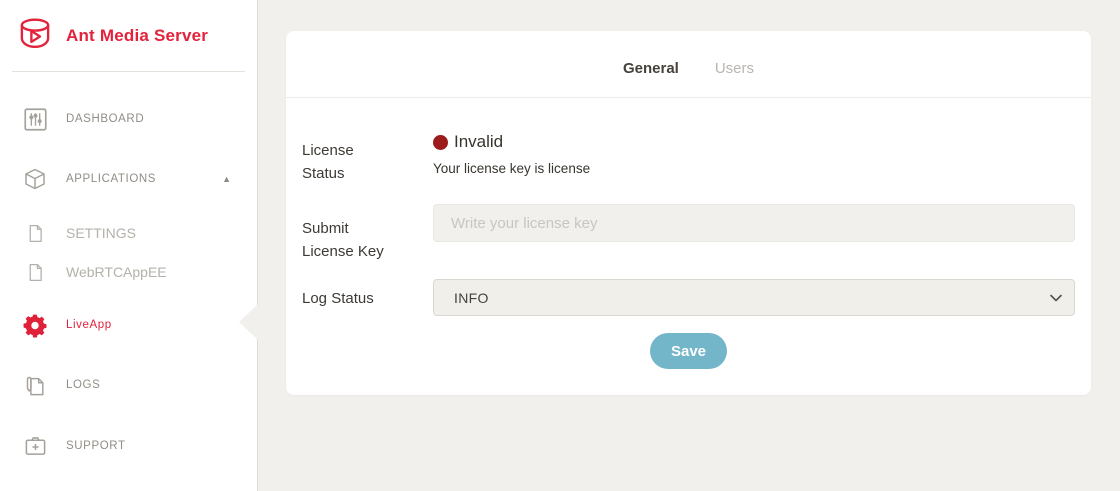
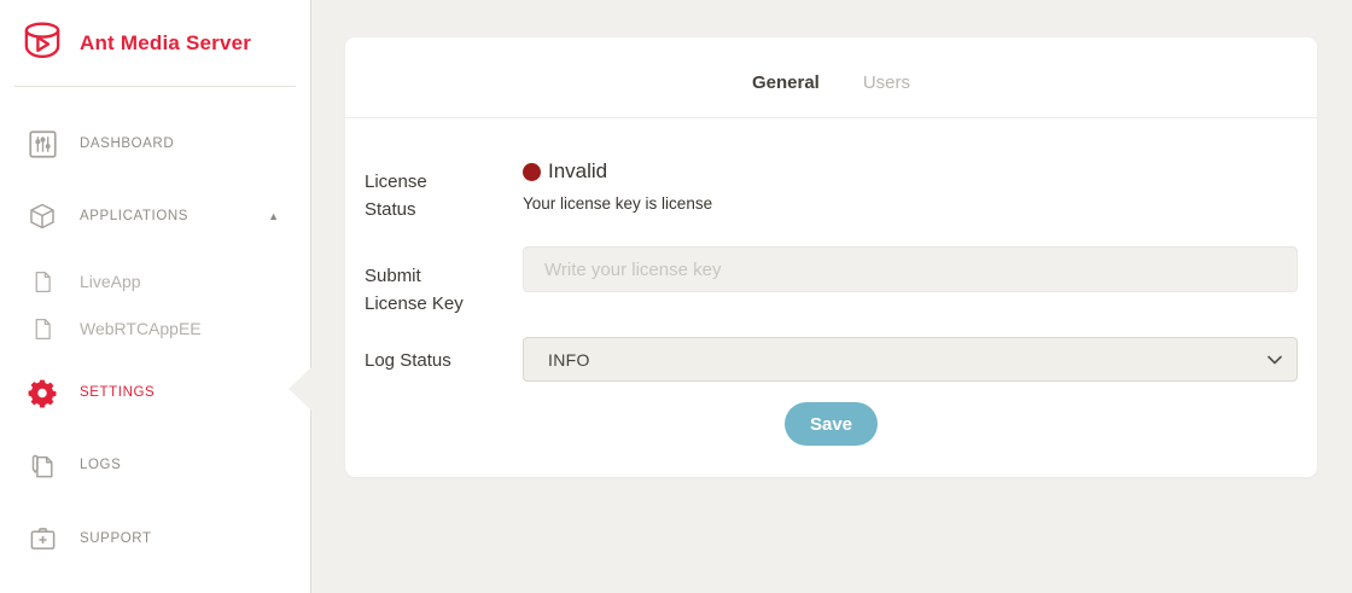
  Ant Media Server
  DASHBOARD
  APPLICATIONS
  ▲
- SETTINGS
+ LiveApp
  WebRTCAppEE
- LiveApp
+ SETTINGS
  LOGS
  SUPPORT
  General
  Users
  License Status
  Invalid
  Your license key is license
  Submit License Key
  Write your license key
  Log Status
  INFO
  Save
